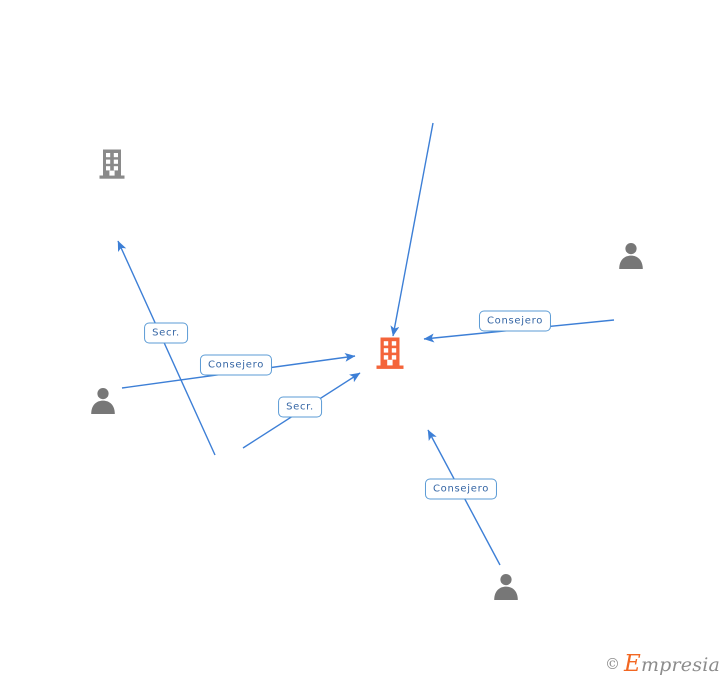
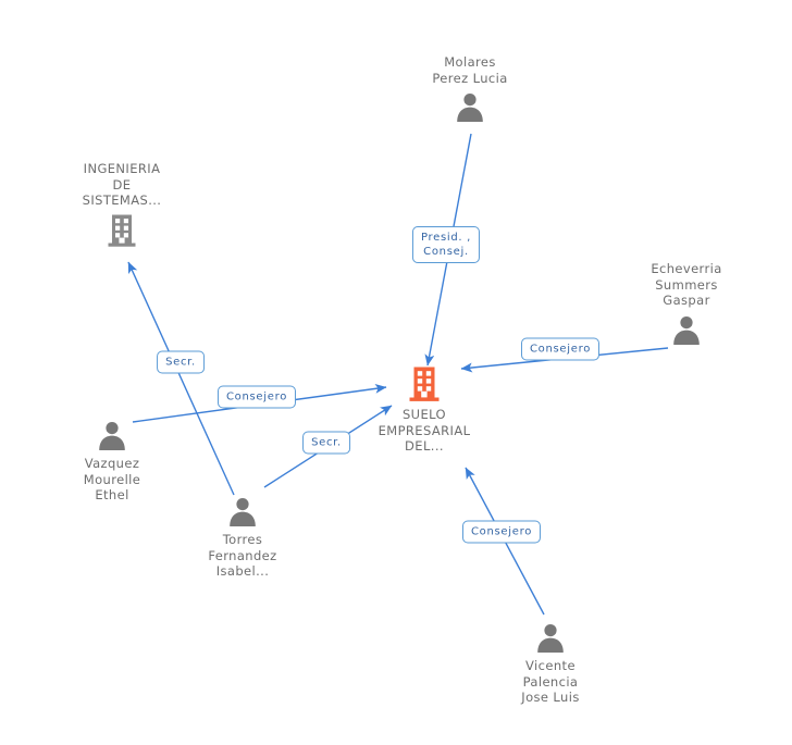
+ Molares
+ Perez Lucia
+ INGENIERIA
+ DE
+ SISTEMAS...
+ Echeverria
+ Summers
+ Gaspar
+ SUELO
+ EMPRESARIAL
+ DEL...
+ Vazquez
+ Mourelle
+ Ethel
+ Torres
+ Fernandez
+ Isabel...
+ Vicente
+ Palencia
+ Jose Luis
+ Presid. ,
+ Consej.
  Consejero
  Consejero
  Secr.
  Secr.
  Consejero
- ©
- Empresia
